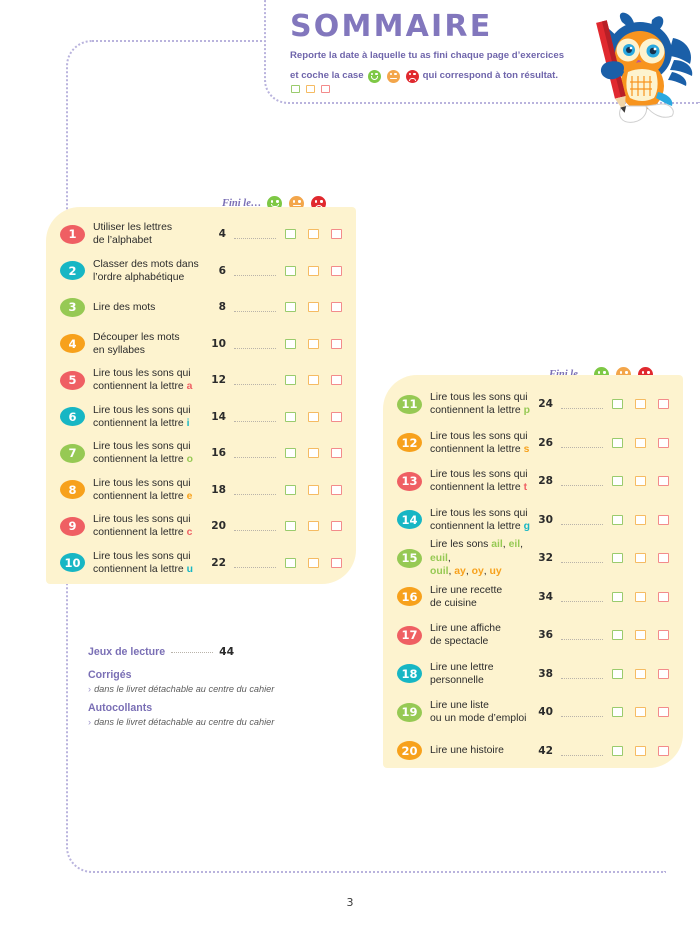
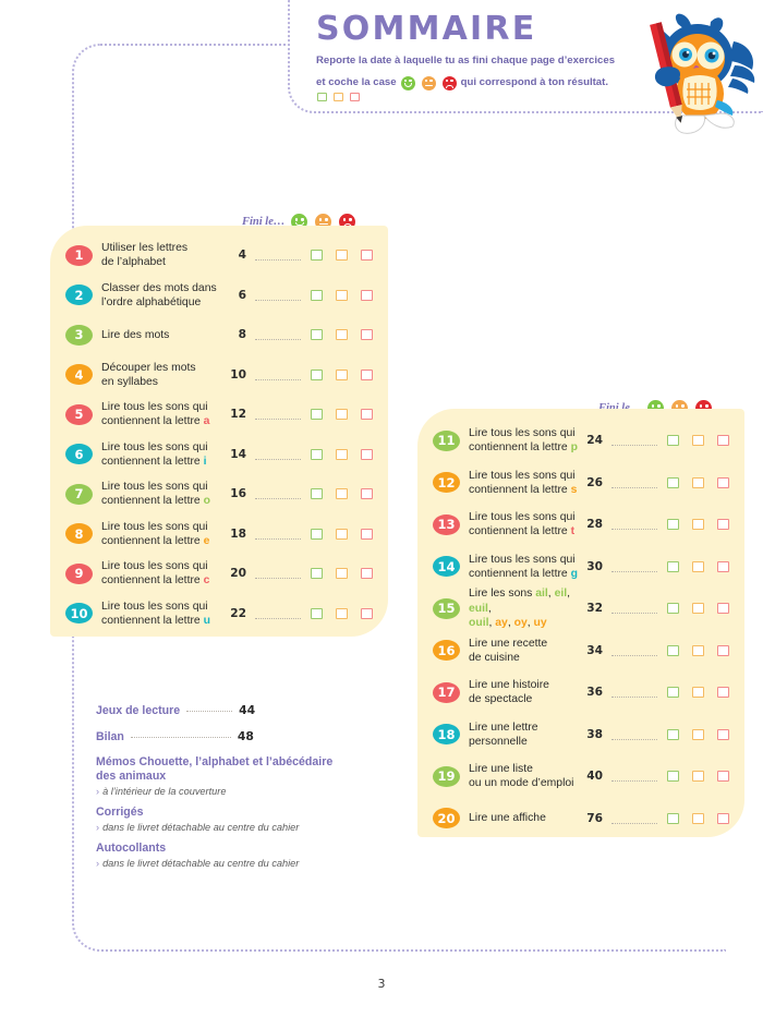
  SOMMAIRE
  Reporte la date à laquelle tu as fini chaque page d’exercices
  et coche la case
  qui correspond à ton résultat.
  Fini le…
  1
  Utiliser les lettres
  de l’alphabet
  4
  2
  Classer des mots dans
  l’ordre alphabétique
  6
  3
  Lire des mots
  8
  4
  Découper les mots
  en syllabes
  10
  5
  Lire tous les sons qui
  contiennent la lettre a
  12
  6
  Lire tous les sons qui
  contiennent la lettre i
  14
  7
  Lire tous les sons qui
  contiennent la lettre o
  16
  8
  Lire tous les sons qui
  contiennent la lettre e
  18
  9
  Lire tous les sons qui
  contiennent la lettre c
  20
  10
  Lire tous les sons qui
  contiennent la lettre u
  22
  11
  Lire tous les sons qui
  contiennent la lettre p
  24
  12
  Lire tous les sons qui
  contiennent la lettre s
  26
  13
  Lire tous les sons qui
  contiennent la lettre t
  28
  14
  Lire tous les sons qui
  contiennent la lettre g
  30
  15
  Lire les sons ail, eil, euil,
  ouil, ay, oy, uy
  32
  16
  Lire une recette
  de cuisine
  34
  17
- Lire une affiche
+ Lire une histoire
  de spectacle
  36
  18
  Lire une lettre
  personnelle
  38
  19
  Lire une liste
  ou un mode d’emploi
  40
  20
- Lire une histoire
+ Lire une affiche
- 42
+ 76
  Jeux de lecture
  44
+ Bilan
+ 48
+ Mémos Chouette, l’alphabet et l’abécédaire
+ des animaux
+ › à l’intérieur de la couverture
  Corrigés
  › dans le livret détachable au centre du cahier
  Autocollants
  › dans le livret détachable au centre du cahier
  3
